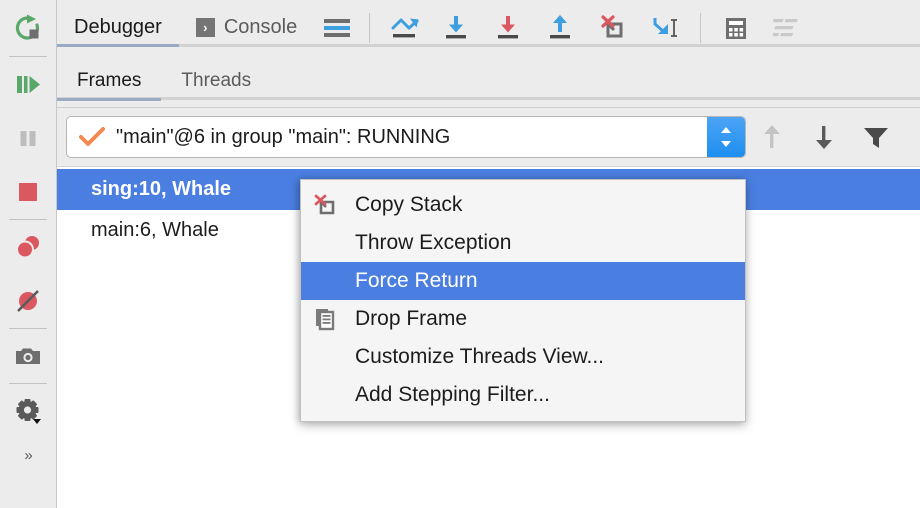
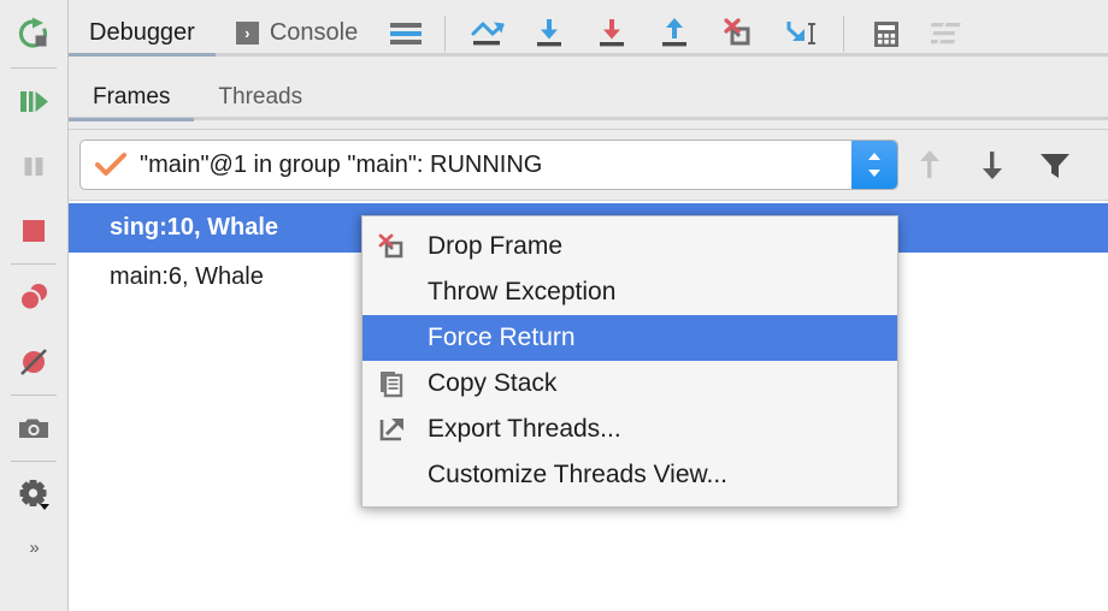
  »
  Debugger
  ›
  Console
  Frames
  Threads
- "main"@6 in group "main": RUNNING
+ "main"@1 in group "main": RUNNING
  sing:10, Whale
  main:6, Whale
- Copy Stack
+ Drop Frame
  Throw Exception
  Force Return
- Drop Frame
+ Copy Stack
+ Export Threads...
  Customize Threads View...
- Add Stepping Filter...
